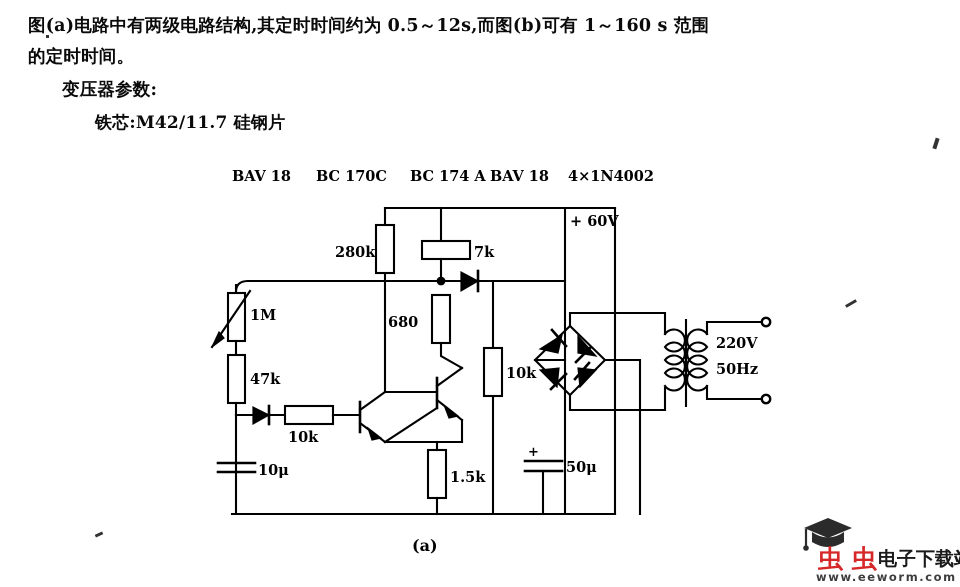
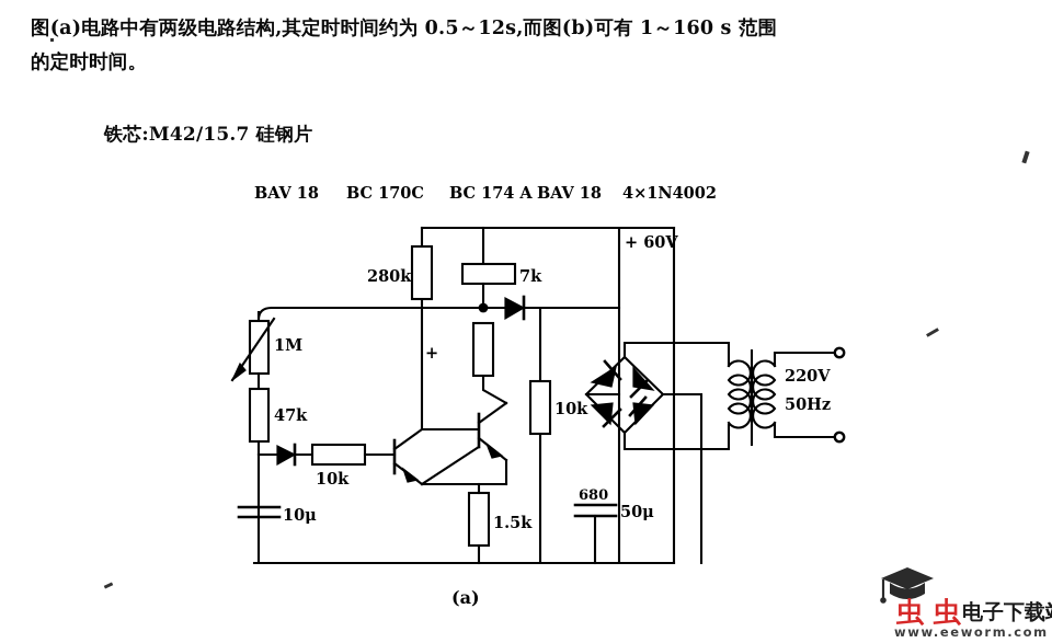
  图(a)电路中有两级电路结构,其定时时间约为 0.5～12s,而图(b)可有 1～160 s 范围
  的定时时间。
- 变压器参数:
- 铁芯:M42/11.7 硅钢片
+ 铁芯:M42/15.7 硅钢片
  BAV 18
  BC 170C
  BC 174 A
  BAV 18
  4×1N4002
  1M
  47k
  10μ
  10k
  280k
  7k
- 680
+ +
  10k
  1.5k
  + 60V
- +
+ 680
  50μ
  220V
  50Hz
  (a)
  虫 虫
  电子下载
  www.eeworm.com
